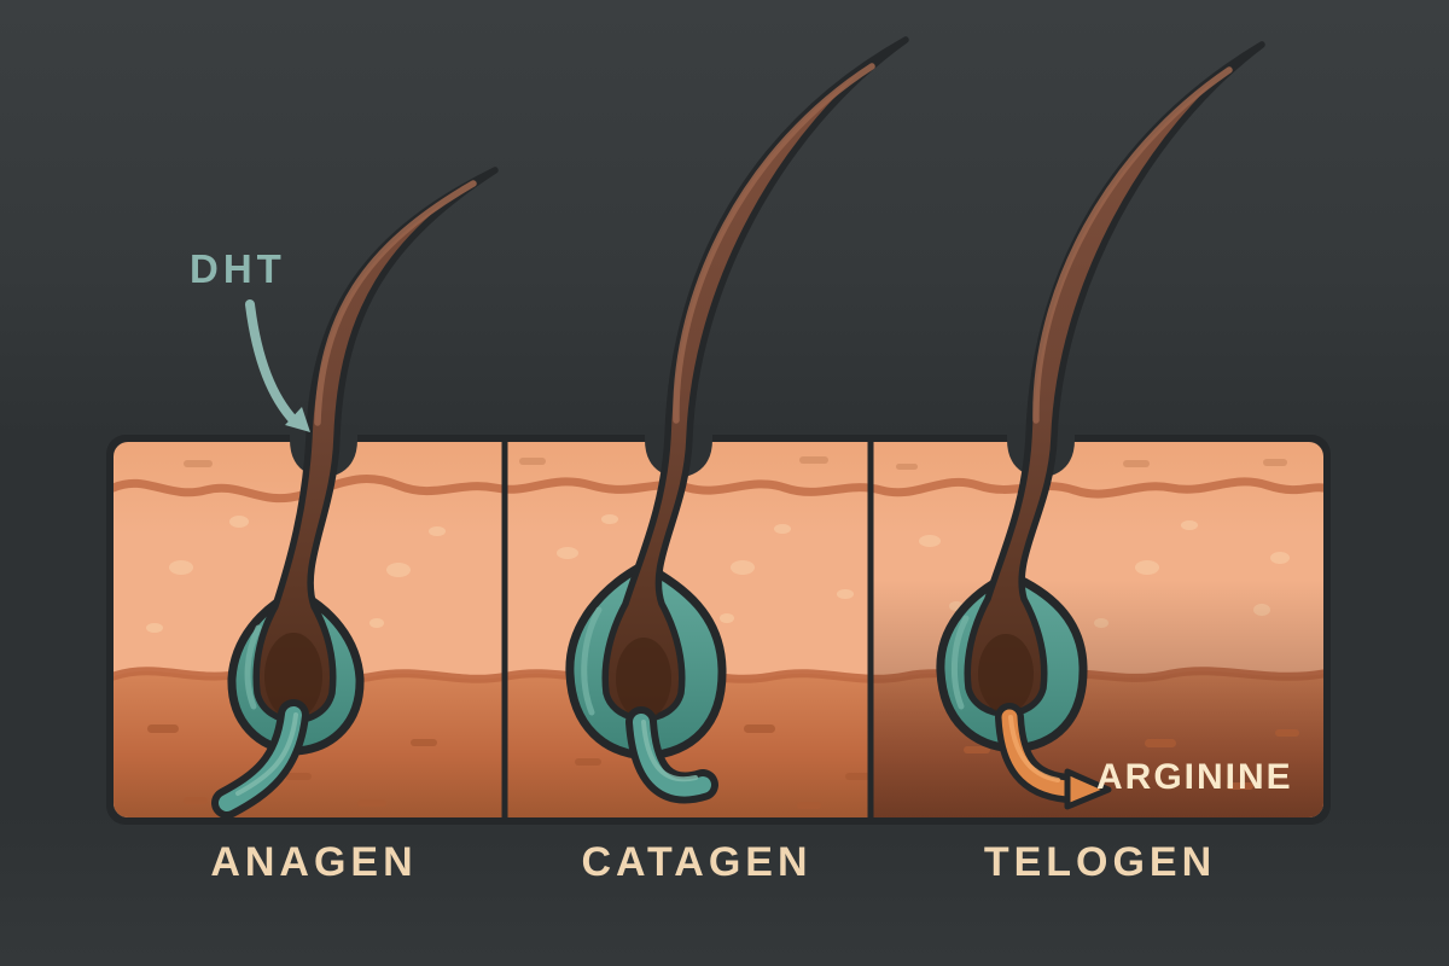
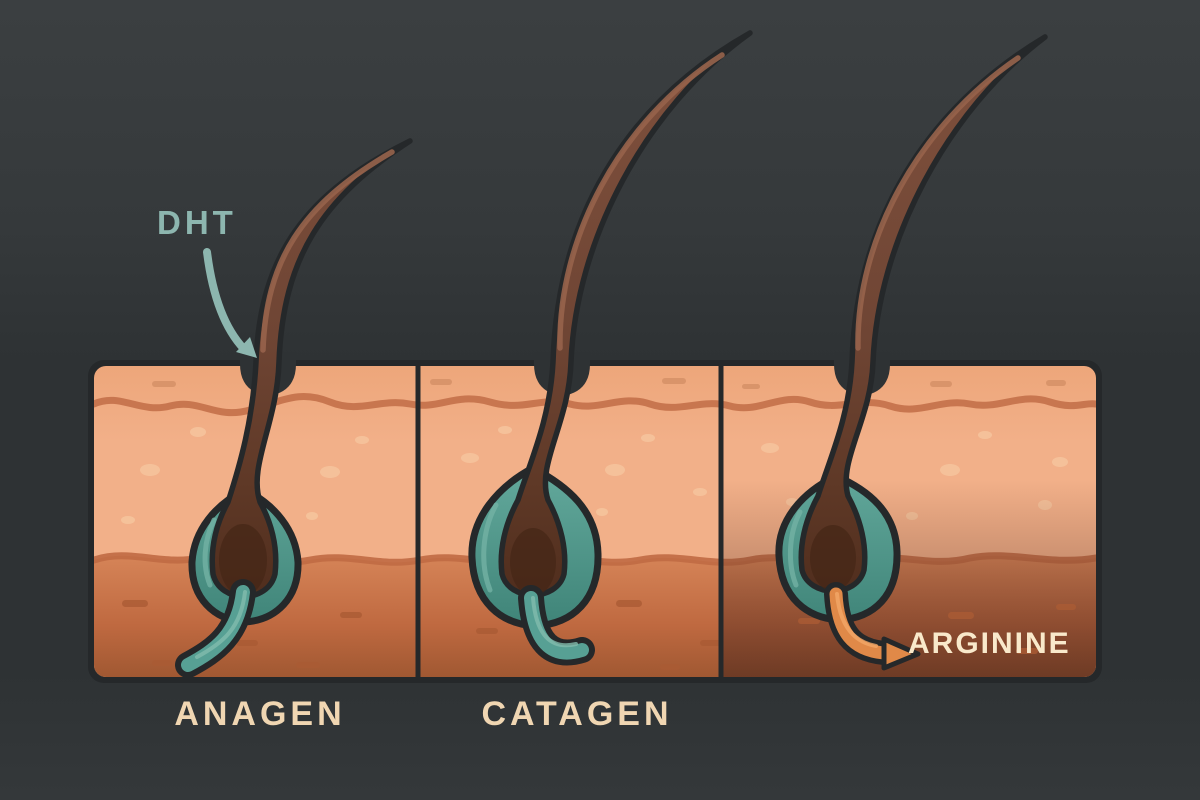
  DHT
  ARGININE
  ANAGEN
  CATAGEN
- TELOGEN
